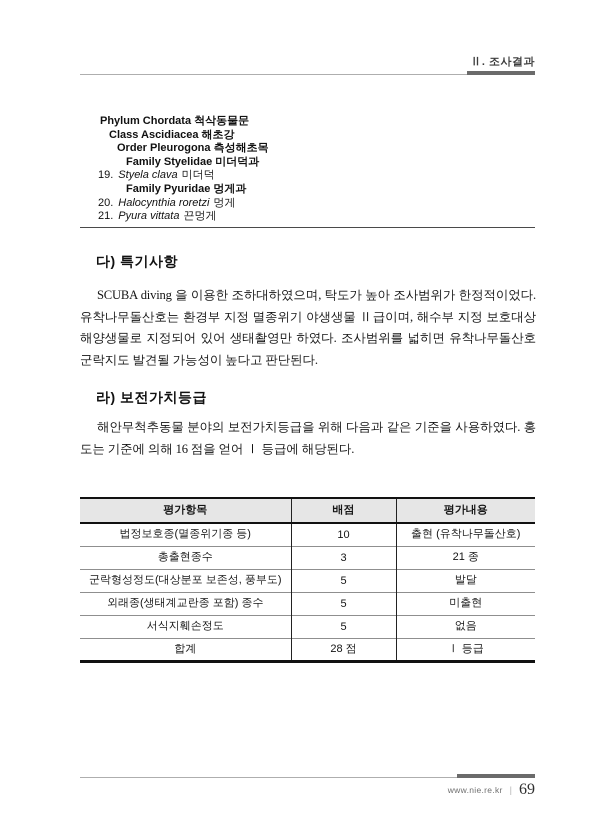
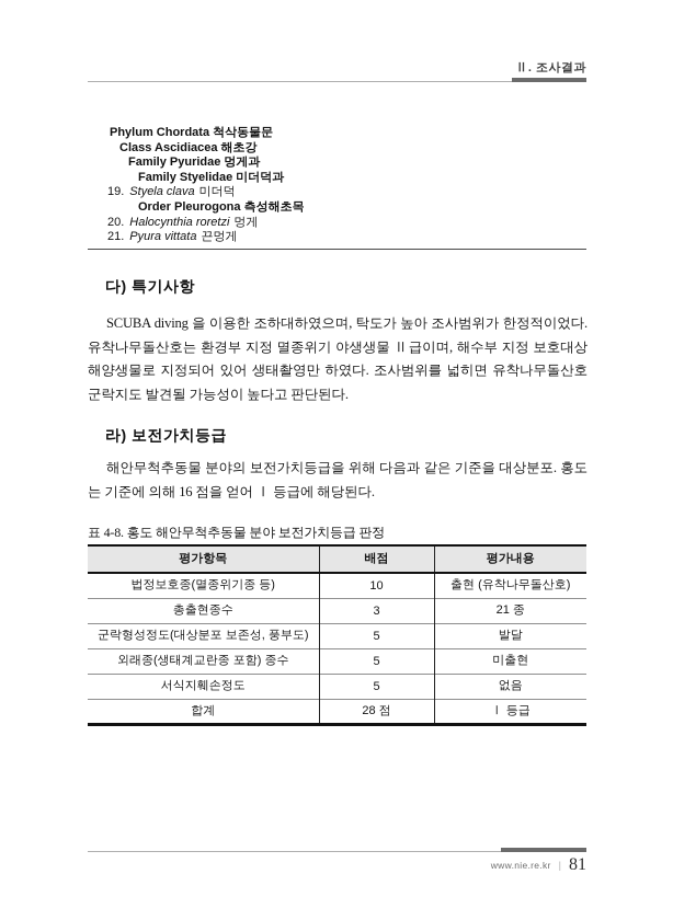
  Ⅱ. 조사결과
  Phylum Chordata 척삭동물문
  Class Ascidiacea 해초강
- Order Pleurogona 측성해초목
+ Family Pyuridae 멍게과
  Family Styelidae 미더덕과
  19. Styela clava 미더덕
- Family Pyuridae 멍게과
+ Order Pleurogona 측성해초목
  20. Halocynthia roretzi 멍게
  21. Pyura vittata 끈멍게
  다) 특기사항
  SCUBA diving 을 이용한 조하대하였으며, 탁도가 높아 조사범위가 한정적이었다. 유착나무돌산호는 환경부 지정 멸종위기 야생생물 Ⅱ급이며, 해수부 지정 보호대상 해양생물로 지정되어 있어 생태촬영만 하였다. 조사범위를 넓히면 유착나무돌산호 군락지도 발견될 가능성이 높다고 판단된다.
  라) 보전가치등급
- 해안무척추동물 분야의 보전가치등급을 위해 다음과 같은 기준을 사용하였다. 홍도는 기준에 의해 16 점을 얻어 Ⅰ 등급에 해당된다.
+ 해안무척추동물 분야의 보전가치등급을 위해 다음과 같은 기준을 대상분포. 홍도는 기준에 의해 16 점을 얻어 Ⅰ 등급에 해당된다.
+ 표 4-8. 홍도 해안무척추동물 분야 보전가치등급 판정
  평가항목	배점	평가내용
  법정보호종(멸종위기종 등)	10	출현 (유착나무돌산호)
  총출현종수	3	21 종
  군락형성정도(대상분포 보존성, 풍부도)	5	발달
  외래종(생태계교란종 포함) 종수	5	미출현
  서식지훼손정도	5	없음
  합계	28 점	Ⅰ 등급
  www.nie.re.kr
  |
- 69
+ 81
